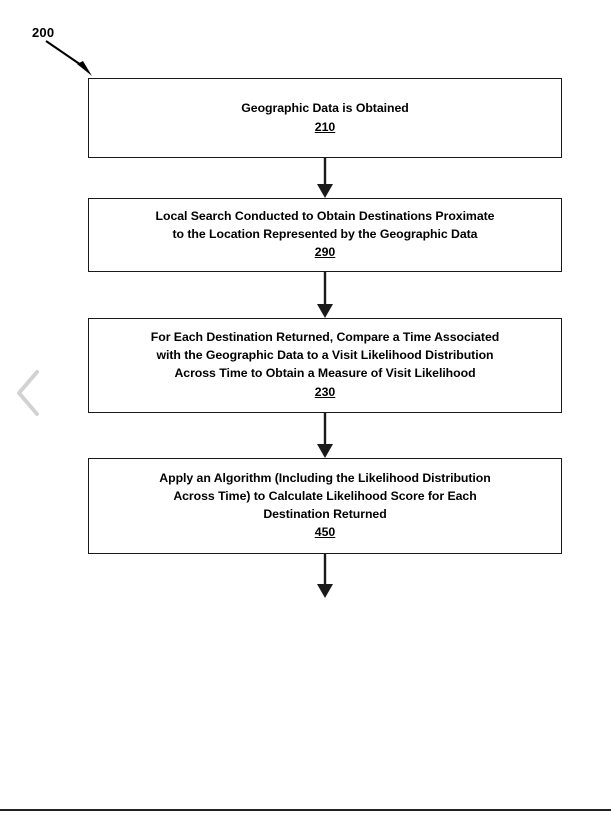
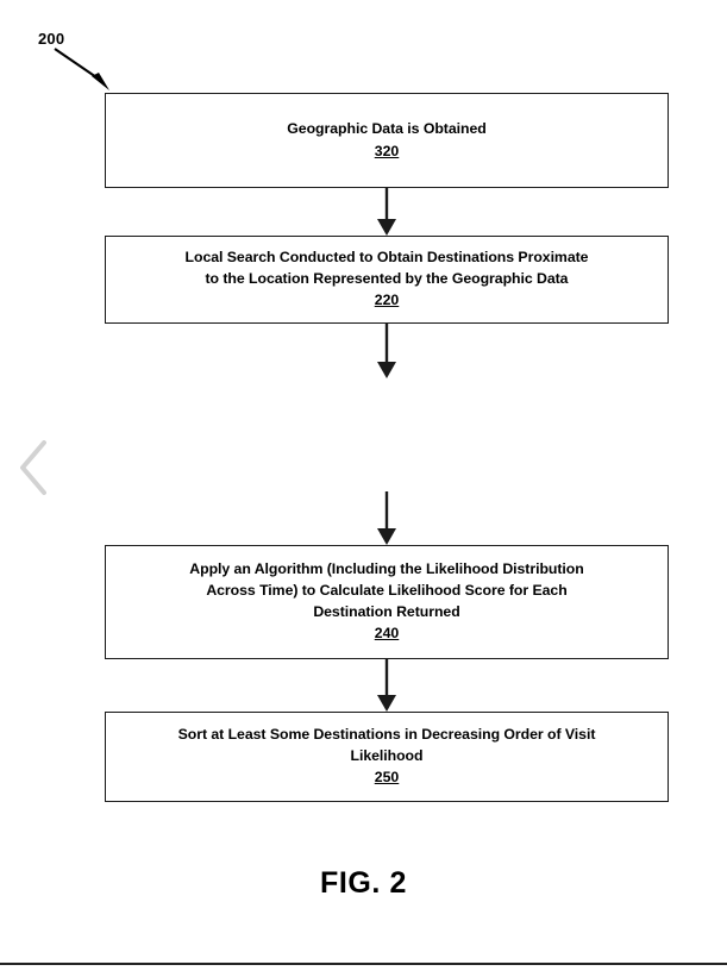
  200
  Geographic Data is Obtained
- 210
+ 320
  Local Search Conducted to Obtain Destinations Proximate
  to the Location Represented by the Geographic Data
- 290
+ 220
- For Each Destination Returned, Compare a Time Associated
- with the Geographic Data to a Visit Likelihood Distribution
- Across Time to Obtain a Measure of Visit Likelihood
- 230
  Apply an Algorithm (Including the Likelihood Distribution
  Across Time) to Calculate Likelihood Score for Each
  Destination Returned
- 450
+ 240
+ Sort at Least Some Destinations in Decreasing Order of Visit
+ Likelihood
+ 250
+ FIG. 2
